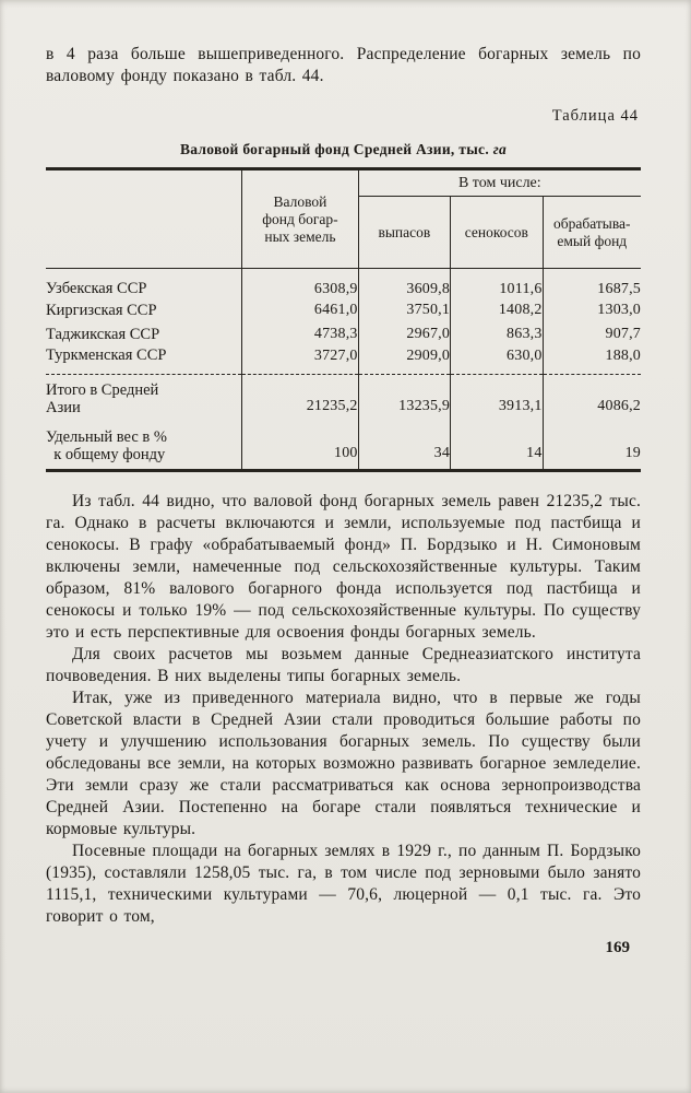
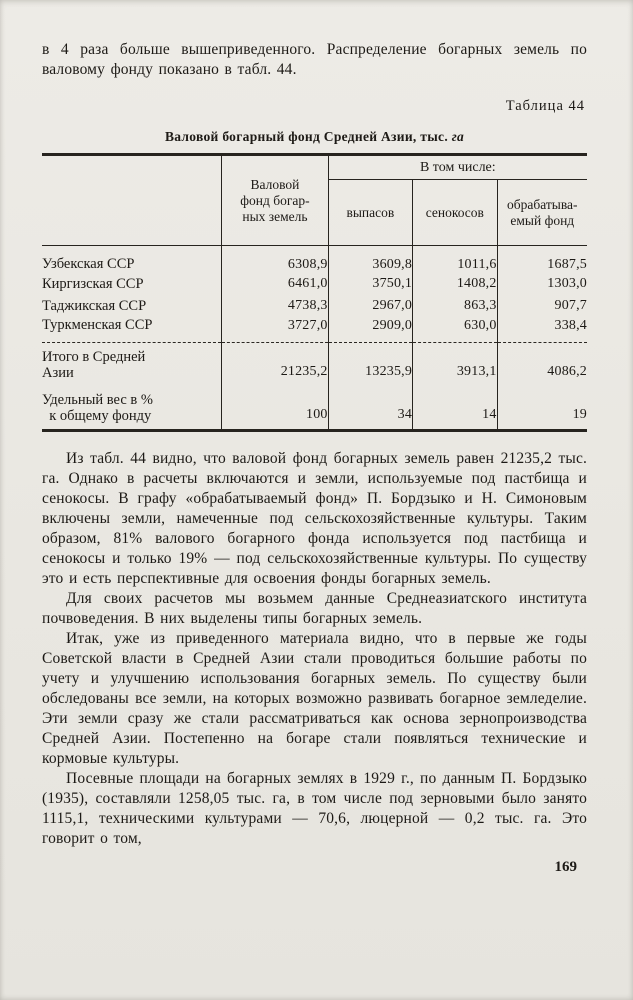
  в 4 раза больше вышеприведенного. Распределение богарных земель по валовому фонду показано в табл. 44.
  Таблица 44
  Валовой богарный фонд Средней Азии, тыс. га
  	Валовой фонд богар- ных земель	В том числе:
  выпасов	сенокосов	обрабатыва- емый фонд
  Узбекская ССР	6308,9	3609,8	1011,6	1687,5
  Киргизская ССР	6461,0	3750,1	1408,2	1303,0
  Таджикская ССР	4738,3	2967,0	863,3	907,7
- Туркменская ССР	3727,0	2909,0	630,0	188,0
+ Туркменская ССР	3727,0	2909,0	630,0	338,4
  Итого в Средней Азии	21235,2	13235,9	3913,1	4086,2
  Удельный вес в % к общему фонду	100	34	14	19
  Из табл. 44 видно, что валовой фонд богарных земель равен 21235,2 тыс. га. Однако в расчеты включаются и земли, используемые под пастбища и сенокосы. В графу «обрабатываемый фонд» П. Бордзыко и Н. Симоновым включены земли, намеченные под сельскохозяйственные культуры. Таким образом, 81% валового богарного фонда используется под пастбища и сенокосы и только 19% — под сельскохозяйственные культуры. По существу это и есть перспективные для освоения фонды богарных земель.
  Для своих расчетов мы возьмем данные Среднеазиатского института почвоведения. В них выделены типы богарных земель.
  Итак, уже из приведенного материала видно, что в первые же годы Советской власти в Средней Азии стали проводиться большие работы по учету и улучшению использования богарных земель. По существу были обследованы все земли, на которых возможно развивать богарное земледелие. Эти земли сразу же стали рассматриваться как основа зернопроизводства Средней Азии. Постепенно на богаре стали появляться технические и кормовые культуры.
- Посевные площади на богарных землях в 1929 г., по данным П. Бордзыко (1935), составляли 1258,05 тыс. га, в том числе под зерновыми было занято 1115,1, техническими культурами — 70,6, люцерной — 0,1 тыс. га. Это говорит о том,
+ Посевные площади на богарных землях в 1929 г., по данным П. Бордзыко (1935), составляли 1258,05 тыс. га, в том числе под зерновыми было занято 1115,1, техническими культурами — 70,6, люцерной — 0,2 тыс. га. Это говорит о том,
  169
